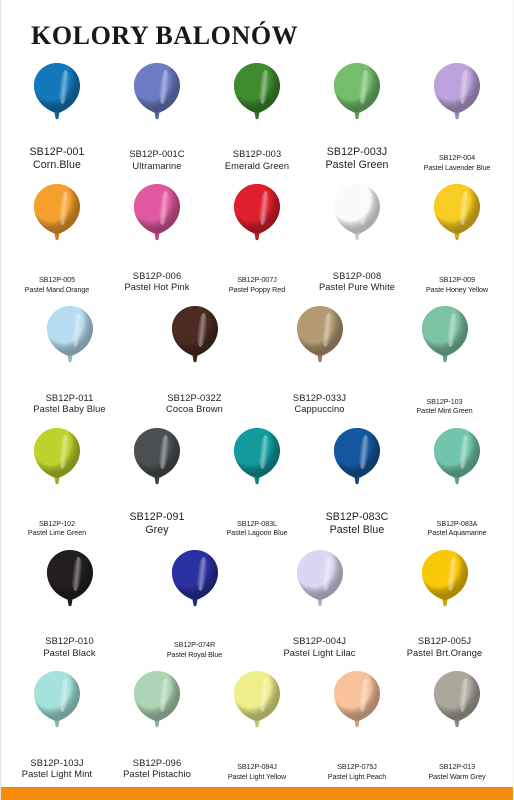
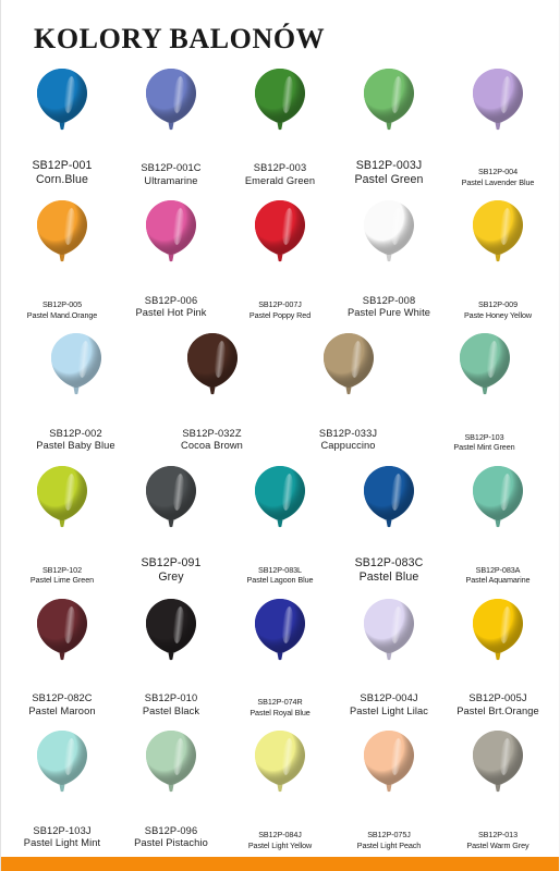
  KOLORY BALONÓW
  SB12P-001
  Corn.Blue
  SB12P-001C
  Ultramarine
  SB12P-003
  Emerald Green
  SB12P-003J
  Pastel Green
  SB12P-004
  Pastel Lavender Blue
  SB12P-005
  Pastel Mand.Orange
  SB12P-006
  Pastel Hot Pink
  SB12P-007J
  Pastel Poppy Red
  SB12P-008
  Pastel Pure White
  SB12P-009
  Paste Honey Yellow
- SB12P-011
+ SB12P-002
  Pastel Baby Blue
  SB12P-032Z
  Cocoa Brown
  SB12P-033J
  Cappuccino
  SB12P-103
  Pastel Mint Green
  SB12P-102
  Pastel Lime Green
  SB12P-091
  Grey
  SB12P-083L
  Pastel Lagoon Blue
  SB12P-083C
  Pastel Blue
  SB12P-083A
  Pastel Aquamarine
+ SB12P-082C
+ Pastel Maroon
  SB12P-010
  Pastel Black
  SB12P-074R
  Pastel Royal Blue
  SB12P-004J
  Pastel Light Lilac
  SB12P-005J
  Pastel Brt.Orange
  SB12P-103J
  Pastel Light Mint
  SB12P-096
  Pastel Pistachio
  SB12P-084J
  Pastel Light Yellow
  SB12P-075J
  Pastel Light Peach
  SB12P-013
  Pastel Warm Grey
